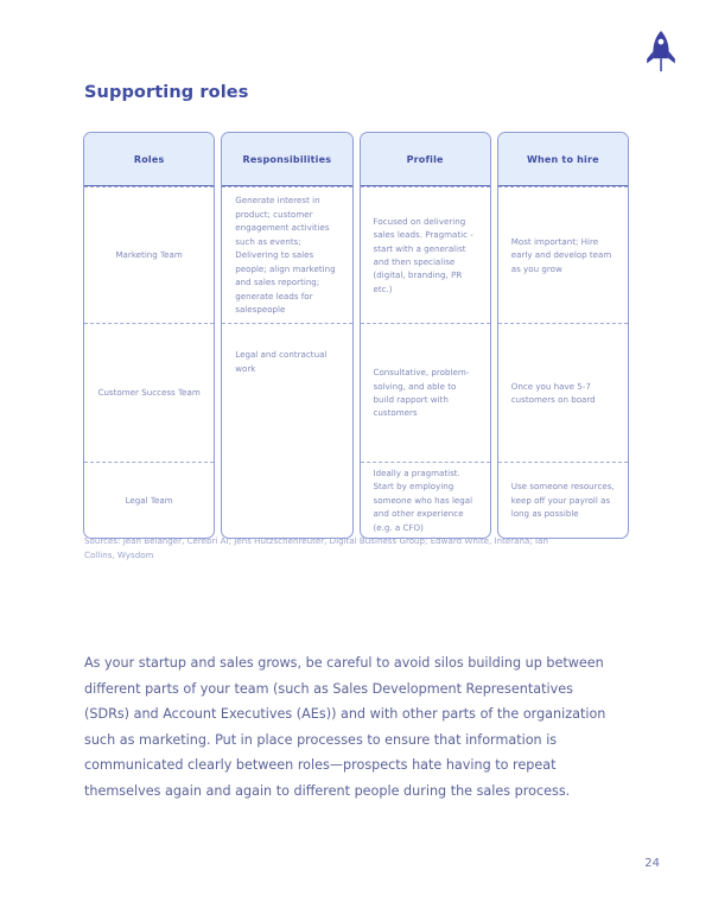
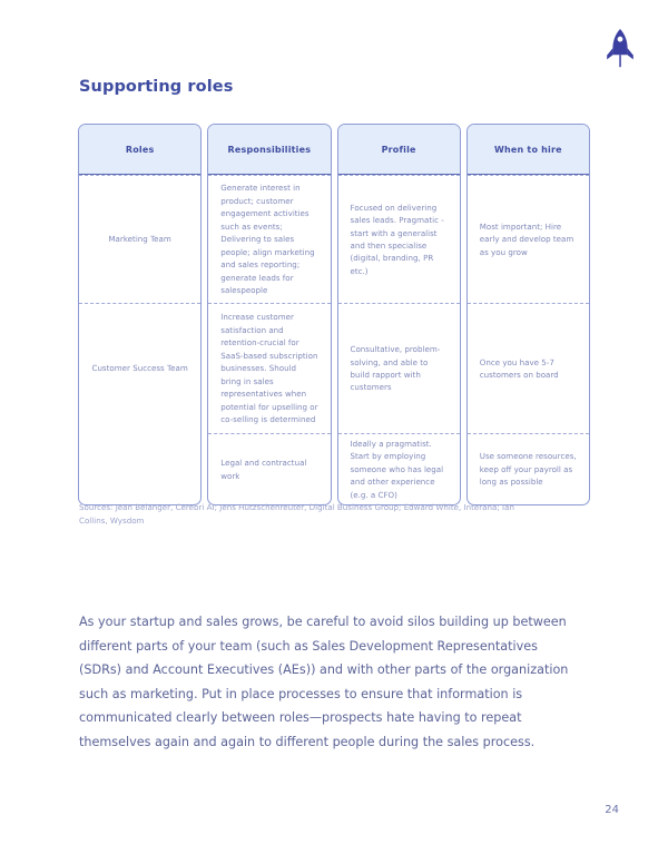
  Supporting roles
  Roles
  Marketing Team
  Customer Success Team
- Legal Team
  Responsibilities
  Generate interest in product; customer engagement activities such as events; Delivering to sales people; align marketing and sales reporting; generate leads for salespeople
+ Increase customer satisfaction and retention-crucial for SaaS-based subscription businesses. Should bring in sales representatives when potential for upselling or co-selling is determined
  Legal and contractual work
  Profile
  Focused on delivering sales leads. Pragmatic - start with a generalist and then specialise (digital, branding, PR etc.)
  Consultative, problem-solving, and able to build rapport with customers
  Ideally a pragmatist. Start by employing someone who has legal and other experience (e.g. a CFO)
  When to hire
  Most important; Hire early and develop team as you grow
  Once you have 5-7 customers on board
  Use someone resources, keep off your payroll as long as possible
  Sources: Jean Belanger, Cerebri AI; Jens Hutzschenreuter, Digital Business Group; Edward White, Interana; Ian Collins, Wysdom
  As your startup and sales grows, be careful to avoid silos building up between different parts of your team (such as Sales Development Representatives (SDRs) and Account Executives (AEs)) and with other parts of the organization such as marketing. Put in place processes to ensure that information is communicated clearly between roles—prospects hate having to repeat themselves again and again to different people during the sales process.
  24
